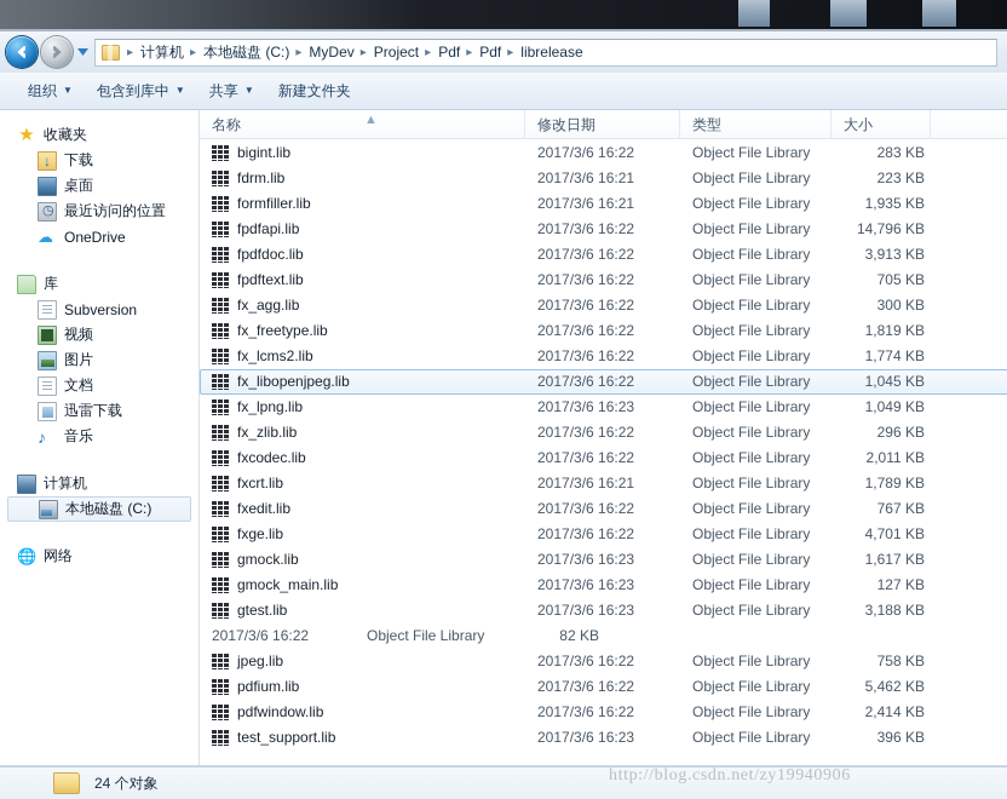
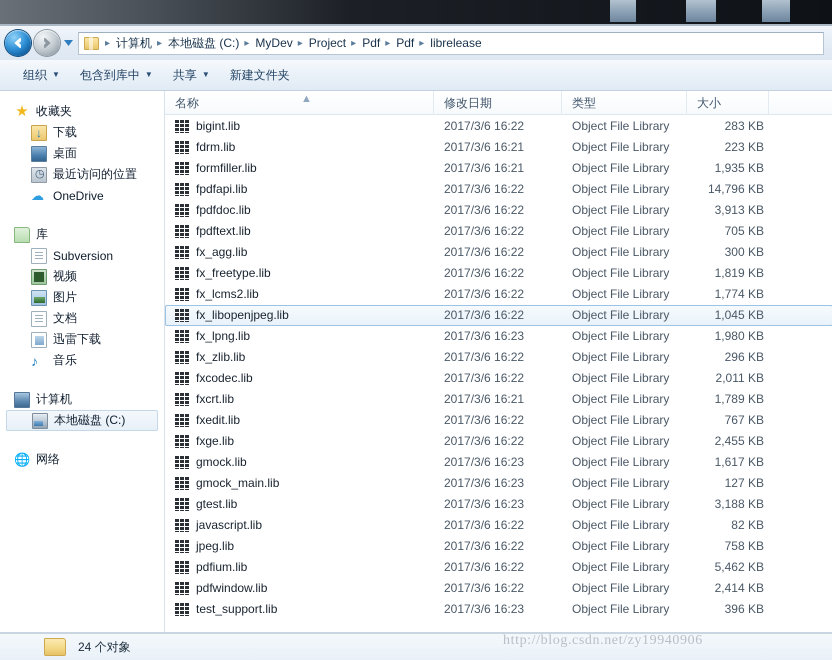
  ▸
  计算机
  ▸
  本地磁盘 (C:)
  ▸
  MyDev
  ▸
  Project
  ▸
  Pdf
  ▸
  Pdf
  ▸
  librelease
  组织
  ▼
  包含到库中
  ▼
  共享
  ▼
  新建文件夹
  ★
  收藏夹
  下载
  桌面
  最近访问的位置
  ☁
  OneDrive
  库
  Subversion
  视频
  图片
  文档
  迅雷下载
  ♪
  音乐
  计算机
  本地磁盘 (C:)
  🌐
  网络
  ▲
  名称
  修改日期
  类型
  大小
  bigint.lib
  2017/3/6 16:22
  Object File Library
  283 KB
  fdrm.lib
  2017/3/6 16:21
  Object File Library
  223 KB
  formfiller.lib
  2017/3/6 16:21
  Object File Library
  1,935 KB
  fpdfapi.lib
  2017/3/6 16:22
  Object File Library
  14,796 KB
  fpdfdoc.lib
  2017/3/6 16:22
  Object File Library
  3,913 KB
  fpdftext.lib
  2017/3/6 16:22
  Object File Library
  705 KB
  fx_agg.lib
  2017/3/6 16:22
  Object File Library
  300 KB
  fx_freetype.lib
  2017/3/6 16:22
  Object File Library
  1,819 KB
  fx_lcms2.lib
  2017/3/6 16:22
  Object File Library
  1,774 KB
  fx_libopenjpeg.lib
  2017/3/6 16:22
  Object File Library
  1,045 KB
  fx_lpng.lib
  2017/3/6 16:23
  Object File Library
- 1,049 KB
+ 1,980 KB
  fx_zlib.lib
  2017/3/6 16:22
  Object File Library
  296 KB
  fxcodec.lib
  2017/3/6 16:22
  Object File Library
  2,011 KB
  fxcrt.lib
  2017/3/6 16:21
  Object File Library
  1,789 KB
  fxedit.lib
  2017/3/6 16:22
  Object File Library
  767 KB
  fxge.lib
  2017/3/6 16:22
  Object File Library
- 4,701 KB
+ 2,455 KB
  gmock.lib
  2017/3/6 16:23
  Object File Library
  1,617 KB
  gmock_main.lib
  2017/3/6 16:23
  Object File Library
  127 KB
  gtest.lib
  2017/3/6 16:23
  Object File Library
  3,188 KB
+ javascript.lib
  2017/3/6 16:22
  Object File Library
  82 KB
  jpeg.lib
  2017/3/6 16:22
  Object File Library
  758 KB
  pdfium.lib
  2017/3/6 16:22
  Object File Library
  5,462 KB
  pdfwindow.lib
  2017/3/6 16:22
  Object File Library
  2,414 KB
  test_support.lib
  2017/3/6 16:23
  Object File Library
  396 KB
  24 个对象
  http://blog.csdn.net/zy19940906
